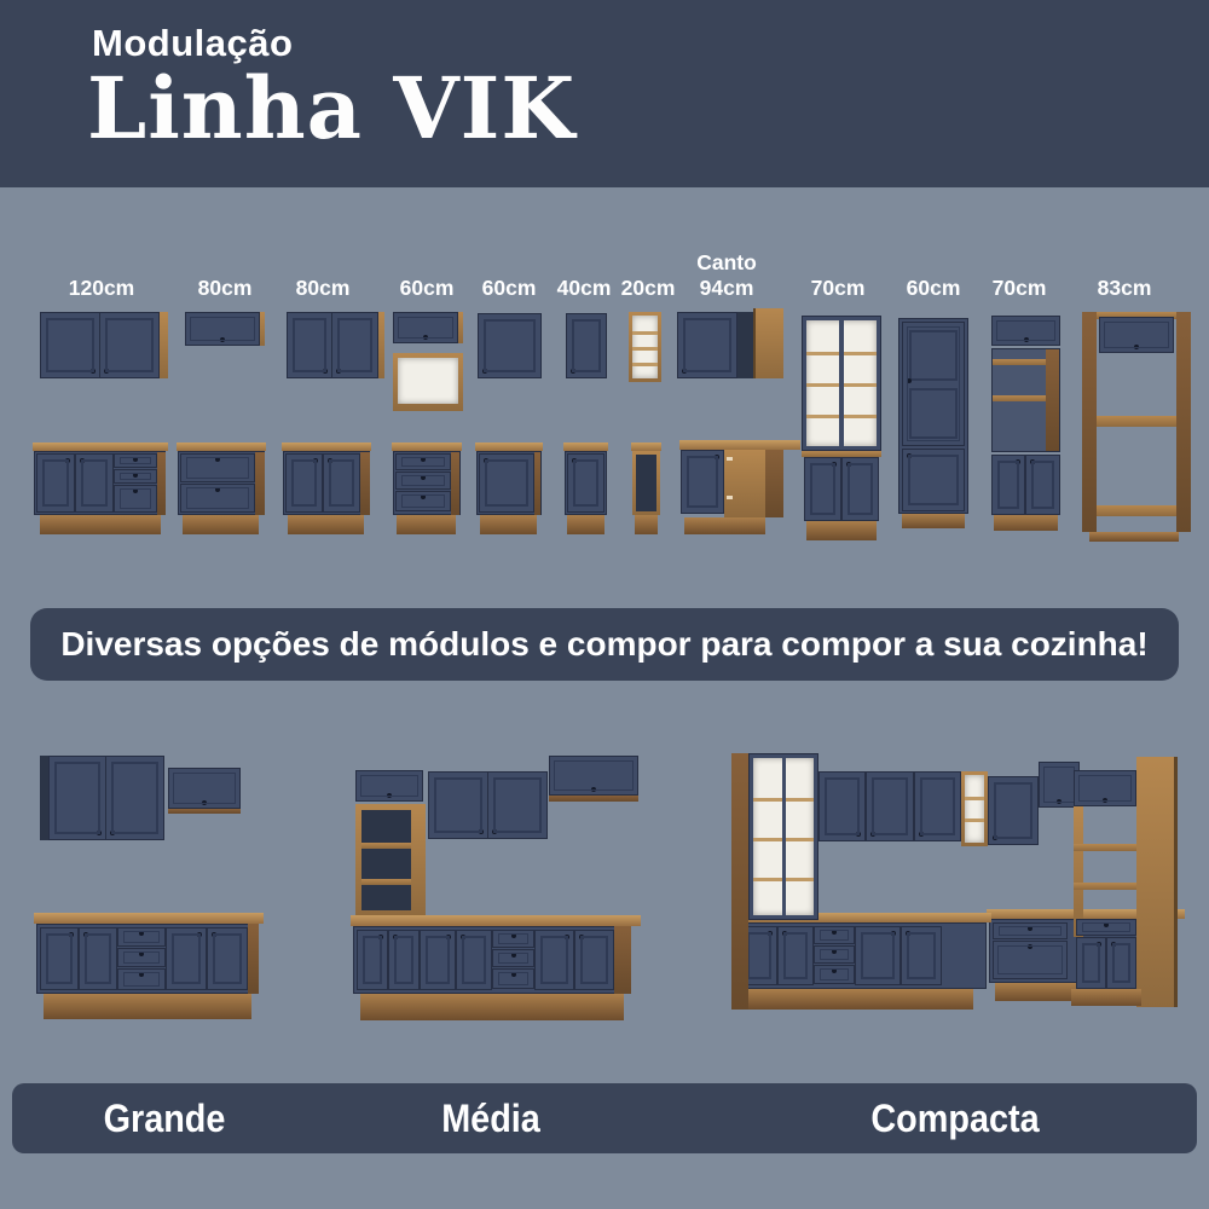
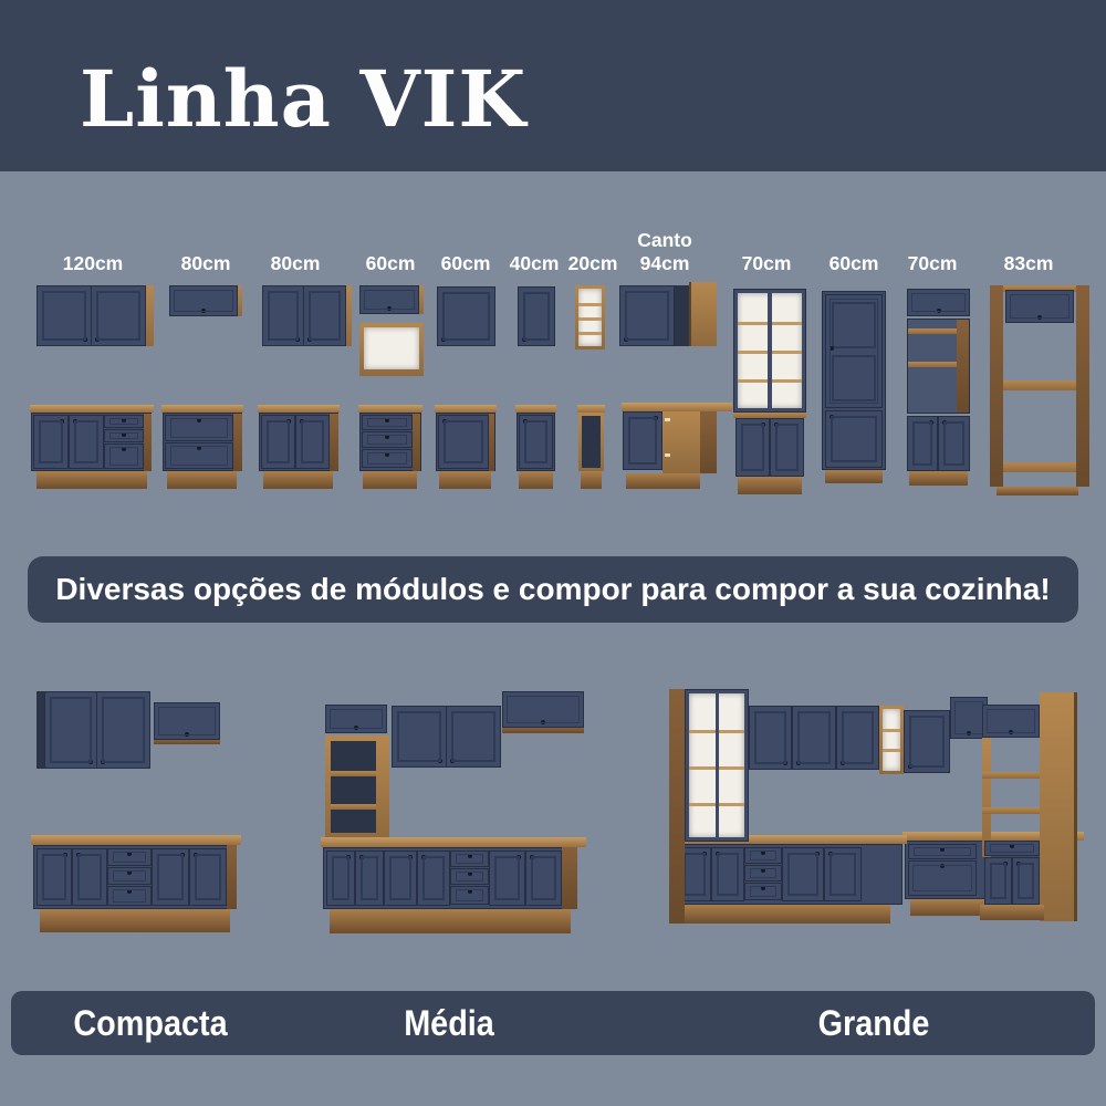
- Modulação
  Linha VIK
  120cm
  80cm
  80cm
  60cm
  60cm
  40cm
  20cm
  Canto
  94cm
  70cm
  60cm
  70cm
  83cm
  Diversas opções de módulos e compor para compor a sua cozinha!
- Grande
+ Compacta
  Média
- Compacta
+ Grande
